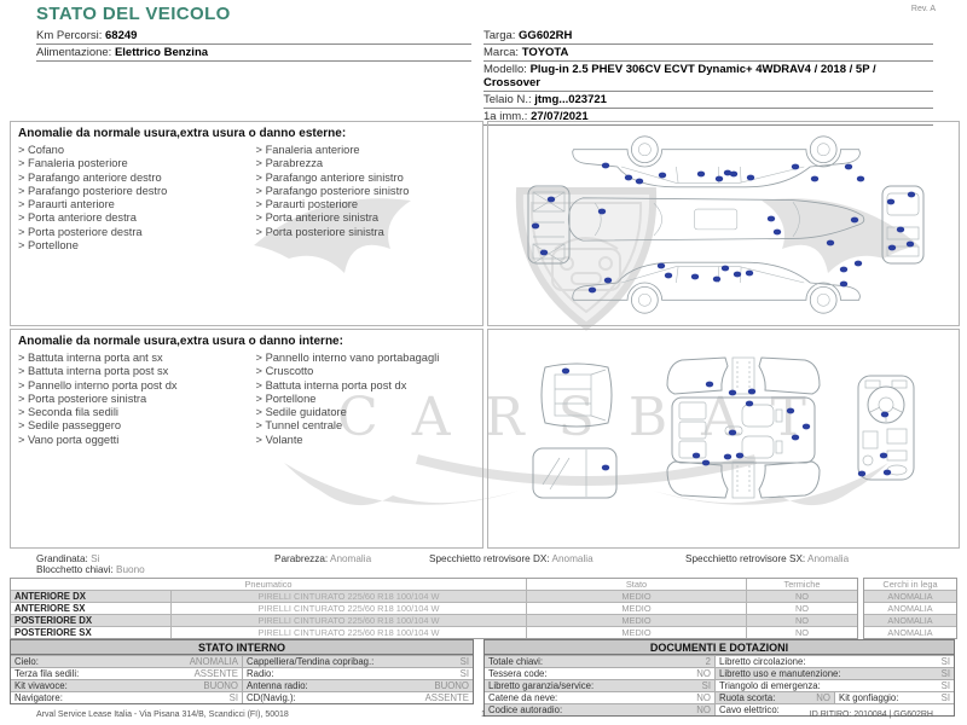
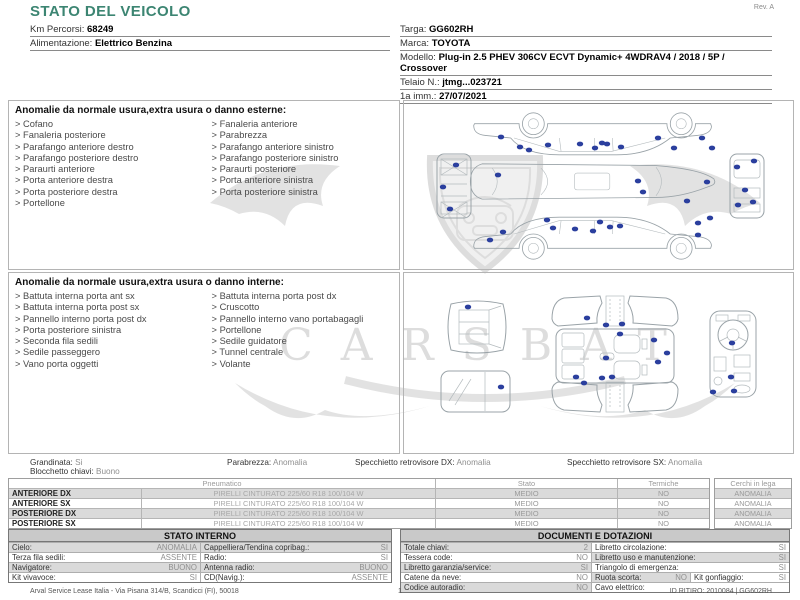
  CARSBAT
  STATO DEL VEICOLO
  Km Percorsi: 68249
  Alimentazione: Elettrico Benzina
  Targa: GG602RH
  Marca: TOYOTA
  Modello: Plug-in 2.5 PHEV 306CV ECVT Dynamic+ 4WDRAV4 / 2018 / 5P / Crossover
  Telaio N.: jtmg...023721
  1a imm.: 27/07/2021
  Anomalie da normale usura,extra usura o danno esterne:
  Cofano
  Fanaleria posteriore
  Parafango anteriore destro
  Parafango posteriore destro
  Paraurti anteriore
  Porta anteriore destra
  Porta posteriore destra
  Portellone
  Fanaleria anteriore
  Parabrezza
  Parafango anteriore sinistro
  Parafango posteriore sinistro
  Paraurti posteriore
  Porta anteriore sinistra
  Porta posteriore sinistra
  Anomalie da normale usura,extra usura o danno interne:
  Battuta interna porta ant sx
  Battuta interna porta post sx
  Pannello interno porta post dx
  Porta posteriore sinistra
  Seconda fila sedili
  Sedile passeggero
  Vano porta oggetti
- Pannello interno vano portabagagli
+ Battuta interna porta post dx
  Cruscotto
- Battuta interna porta post dx
+ Pannello interno vano portabagagli
  Portellone
  Sedile guidatore
  Tunnel centrale
  Volante
  Grandinata: Si
  Parabrezza: Anomalia
  Specchietto retrovisore DX: Anomalia
  Specchietto retrovisore SX: Anomalia
  Blocchetto chiavi: Buono
  Pneumatico
  Stato
  Termiche
  ANTERIORE DX
  PIRELLI CINTURATO 225/60 R18 100/104 W
  MEDIO
  NO
  ANTERIORE SX
  PIRELLI CINTURATO 225/60 R18 100/104 W
  MEDIO
  NO
  POSTERIORE DX
  PIRELLI CINTURATO 225/60 R18 100/104 W
  MEDIO
  NO
  POSTERIORE SX
  PIRELLI CINTURATO 225/60 R18 100/104 W
  MEDIO
  NO
  Cerchi in lega
  ANOMALIA
  ANOMALIA
  ANOMALIA
  ANOMALIA
  STATO INTERNO
  Cielo:
  ANOMALIA
  Cappelliera/Tendina copribag.:
  SI
  Terza fila sedili:
  ASSENTE
  Radio:
  SI
- Kit vivavoce:
+ Navigatore:
  BUONO
  Antenna radio:
  BUONO
- Navigatore:
+ Kit vivavoce:
  SI
  CD(Navig.):
  ASSENTE
  DOCUMENTI E DOTAZIONI
  Totale chiavi:
  2
  Libretto circolazione:
  SI
  Tessera code:
  NO
  Libretto uso e manutenzione:
  SI
  Libretto garanzia/service:
  SI
  Triangolo di emergenza:
  SI
  Catene da neve:
  NO
  Ruota scorta:
  NO
  Kit gonfiaggio:
  SI
  Codice autoradio:
  NO
  Cavo elettrico:
